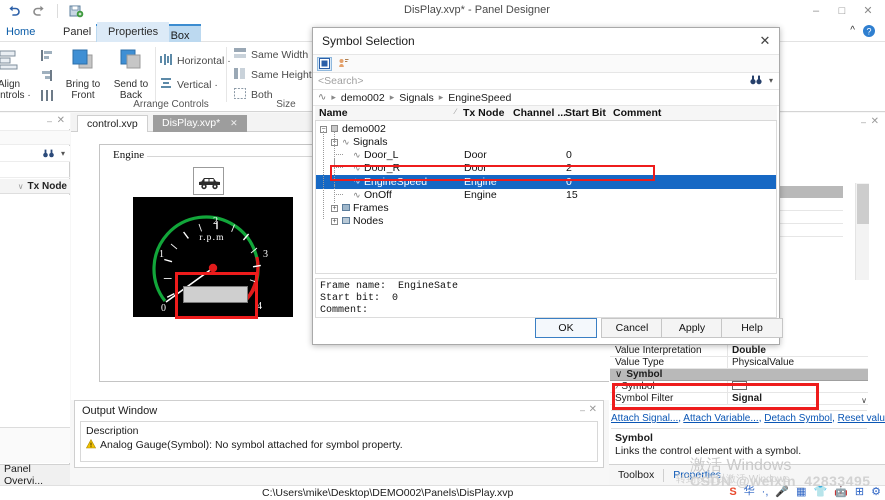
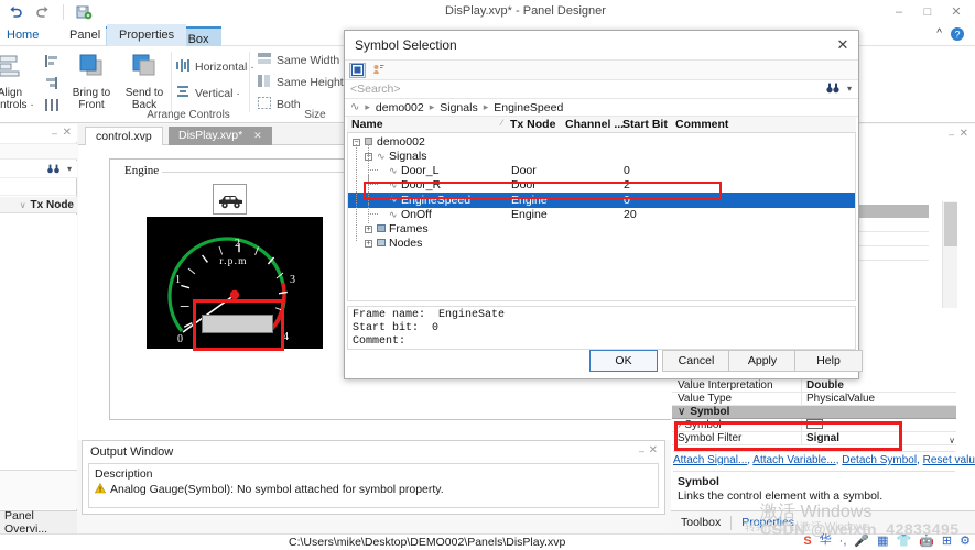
  DisPlay.xvp* - Panel Designer
  –
  □
  ✕
  Home
  Panel
  Properties
  ^
  ?
  Align
  ntrols ·
  Bring to
  Front
  Send to
  Back
  Horizontal ·
  Vertical ·
  Arrange Controls
  Same Width
  Same Height
  Both
  Size
  –
  ✕
  ▾
  ∨
  Tx Node
  Panel Overvi...
  control.xvp
  DisPlay.xvp* ✕
  Engine
  0
  1
  2
  3
  4
  r.p.m
  Output Window
  –
  ✕
  Description
  Analog Gauge(Symbol): No symbol attached for symbol property.
  –
  ✕
  Value Interpretation
  Double
  Value Type
  PhysicalValue
  ∨ Symbol
  › Symbol
  Symbol Filter
  Signal
  ∨
  Attach Signal..., Attach Variable..., Detach Symbol, Reset valu
  Symbol
  Links the control element with a symbol.
  Toolbox
  Properties
  C:\Users\mike\Desktop\DEMO002\Panels\DisPlay.xvp
  S
  华
  ·,
  🎤
  ▦
  👕
  🤖
  ⊞
  ⚙
  激活 Windows
  转到设置以激活 Windows
  CSDN @weixin_42833495
  Symbol Selection
  ✕
  <Search>
  ▾
  ∿
  ▸
  demo002
  ▸
  Signals
  ▸
  EngineSpeed
  Name
  ∕
  Tx Node
  Channel ...
  Start Bit
  Comment
  demo002
  ∿
  Signals
  ∿
  Door_L
  Door
  0
  ∿
  Door_R
  Door
  2
  ∿
  EngineSpeed
  Engine
  0
  ∿
  OnOff
  Engine
- 15
+ 20
  Frames
  Nodes
  Frame name: EngineSate
  Start bit: 0
  Comment:
  OK
  Cancel
  Apply
  Help
